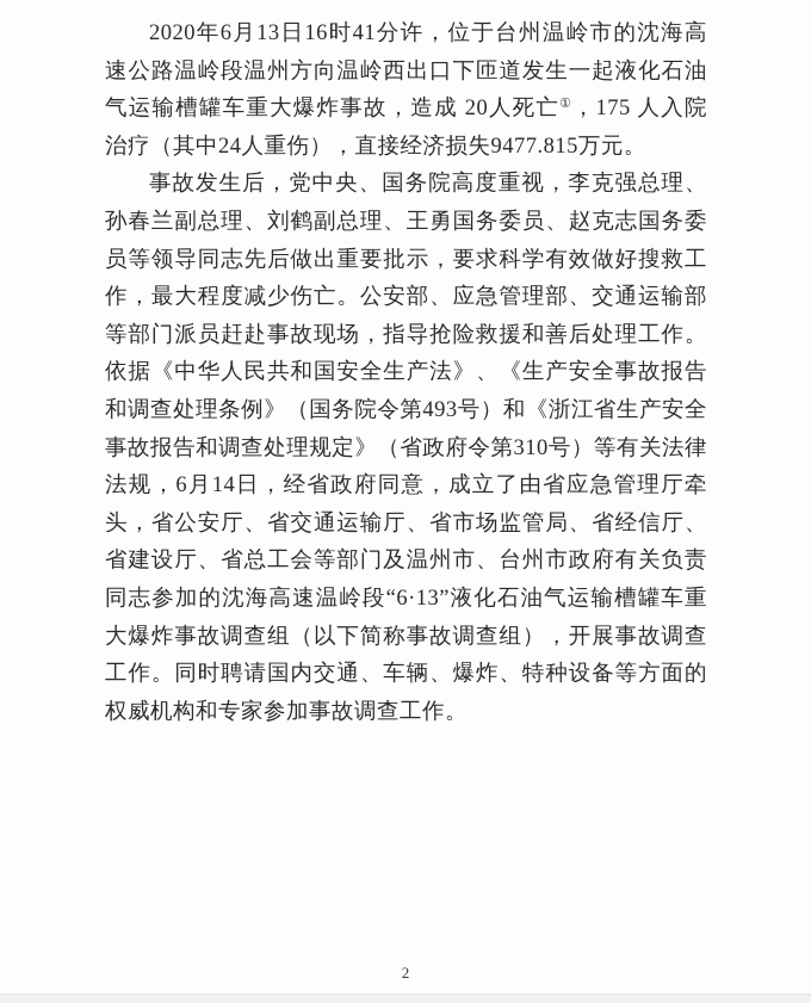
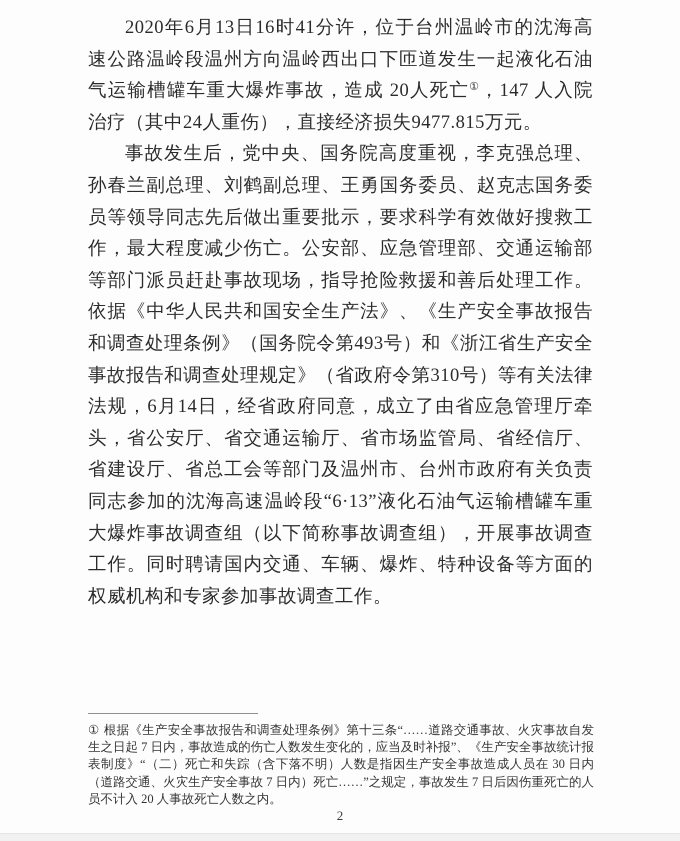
- 2020年6月13日16时41分许，位于台州温岭市的沈海高速公路温岭段温州方向温岭西出口下匝道发生一起液化石油气运输槽罐车重大爆炸事故，造成 20人死亡①，175 人入院治疗（其中24人重伤），直接经济损失9477.815万元。
+ 2020年6月13日16时41分许，位于台州温岭市的沈海高速公路温岭段温州方向温岭西出口下匝道发生一起液化石油气运输槽罐车重大爆炸事故，造成 20人死亡①，147 人入院治疗（其中24人重伤），直接经济损失9477.815万元。
  事故发生后，党中央、国务院高度重视，李克强总理、孙春兰副总理、刘鹤副总理、王勇国务委员、赵克志国务委员等领导同志先后做出重要批示，要求科学有效做好搜救工作，最大程度减少伤亡。公安部、应急管理部、交通运输部等部门派员赶赴事故现场，指导抢险救援和善后处理工作。依据《中华人民共和国安全生产法》、《生产安全事故报告和调查处理条例》（国务院令第493号）和《浙江省生产安全事故报告和调查处理规定》（省政府令第310号）等有关法律法规，6月14日，经省政府同意，成立了由省应急管理厅牵头，省公安厅、省交通运输厅、省市场监管局、省经信厅、省建设厅、省总工会等部门及温州市、台州市政府有关负责同志参加的沈海高速温岭段“6·13”液化石油气运输槽罐车重大爆炸事故调查组（以下简称事故调查组），开展事故调查工作。同时聘请国内交通、车辆、爆炸、特种设备等方面的权威机构和专家参加事故调查工作。
+ ① 根据《生产安全事故报告和调查处理条例》第十三条“……道路交通事故、火灾事故自发生之日起 7 日内，事故造成的伤亡人数发生变化的，应当及时补报”、《生产安全事故统计报表制度》“（二）死亡和失踪（含下落不明）人数是指因生产安全事故造成人员在 30 日内（道路交通、火灾生产安全事故 7 日内）死亡……”之规定，事故发生 7 日后因伤重死亡的人员不计入 20 人事故死亡人数之内。
  2
